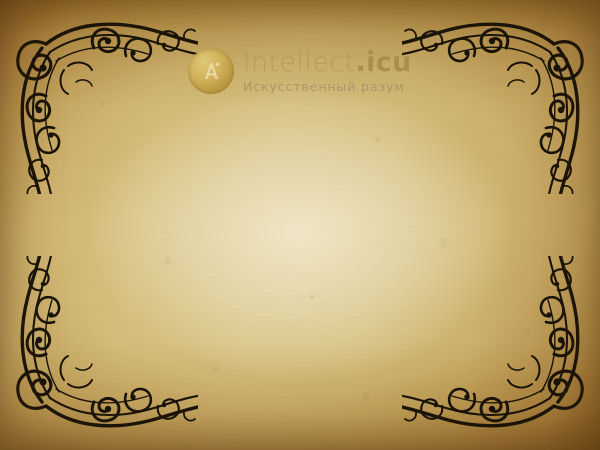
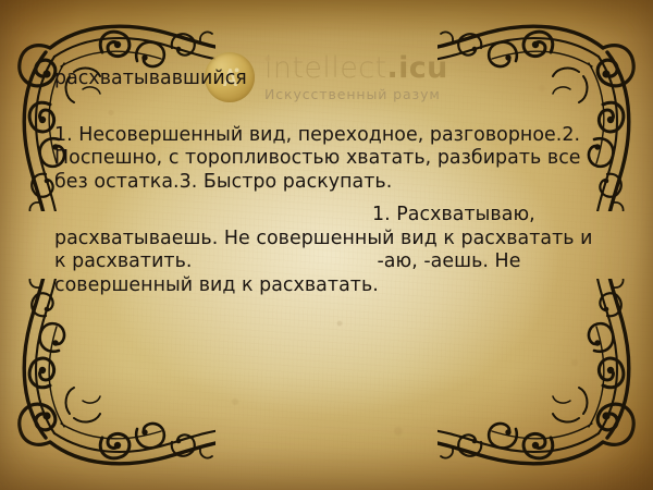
  intellect.icu
  Искусственный разум
+ расхватывавшийся
+ 1. Несовершенный вид, переходное, разговорное.2. Поспешно, с торопливостью хватать, разбирать все без остатка.3. Быстро раскупать.
+ 1. Расхватываю,
+ расхватываешь. Не совершенный вид к расхватать и к расхватить. -аю, -аешь. Не совершенный вид к расхватать.
